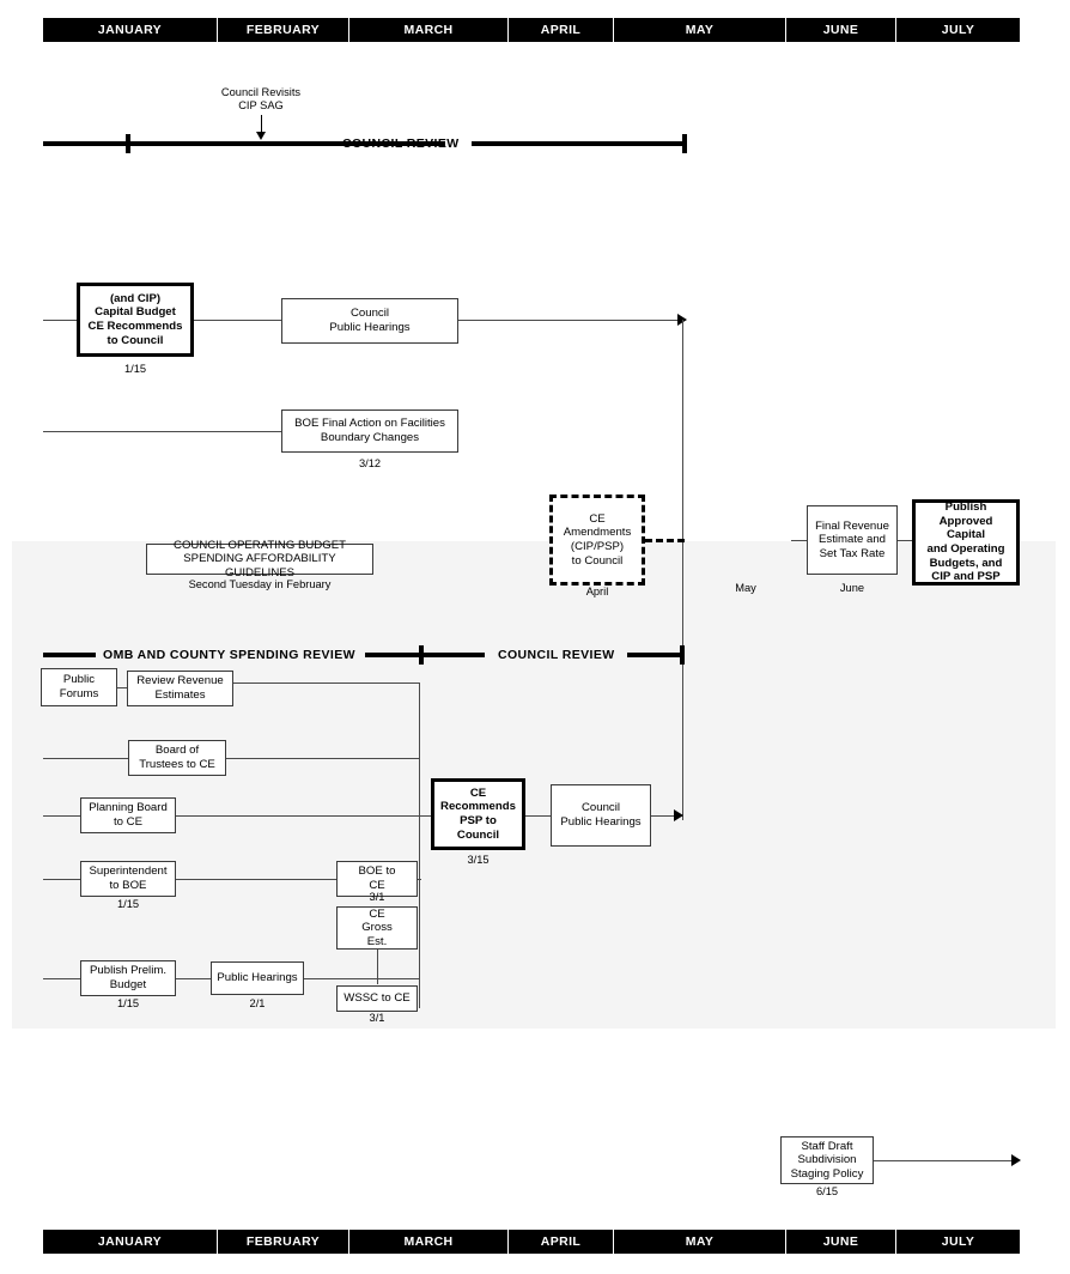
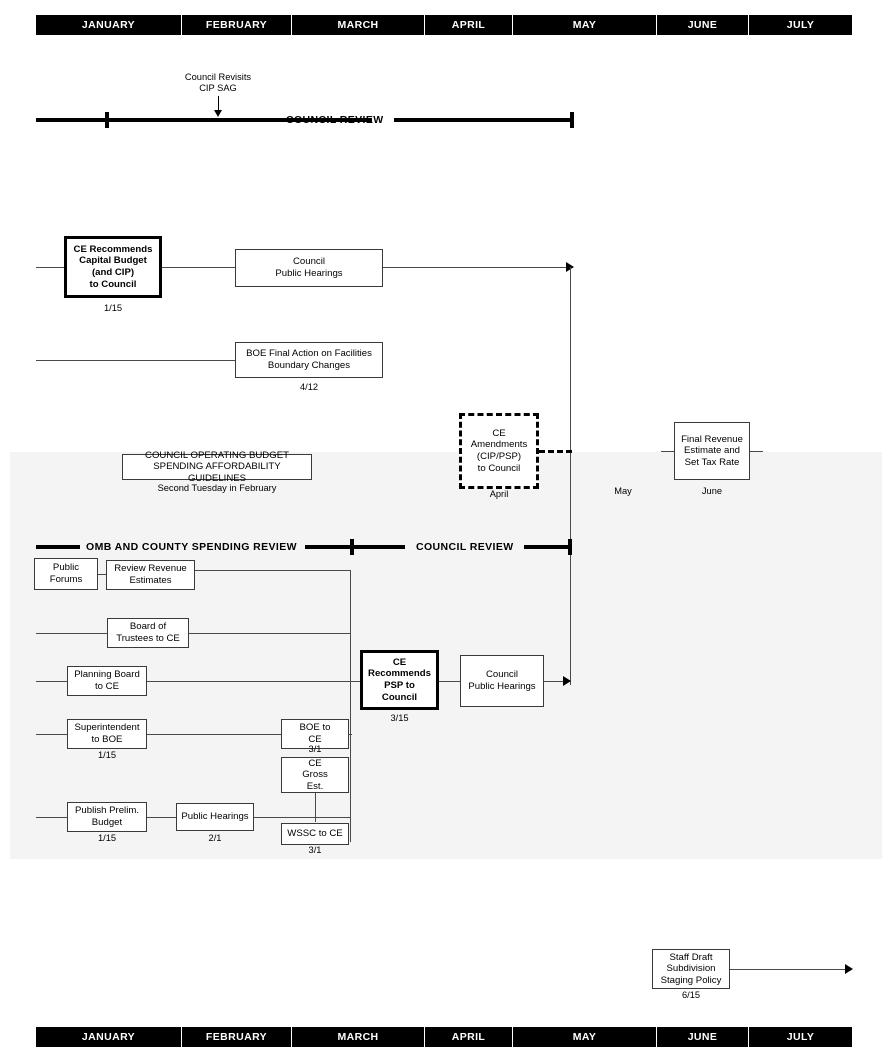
  JANUARY
  FEBRUARY
  MARCH
  APRIL
  MAY
  JUNE
  JULY
  COUNCIL REVIEW
  Council Revisits
  CIP SAG
- (and CIP)
+ CE Recommends
  Capital Budget
- CE Recommends
+ (and CIP)
  to Council
  1/15
  Council
  Public Hearings
  BOE Final Action on Facilities
  Boundary Changes
- 3/12
+ 4/12
  CE
  Amendments
  (CIP/PSP)
  to Council
  April
  May
  Final Revenue
  Estimate and
  Set Tax Rate
  June
- Publish
- Approved Capital
- and Operating
- Budgets, and
- CIP and PSP
  COUNCIL OPERATING BUDGET
  SPENDING AFFORDABILITY GUIDELINES
  Second Tuesday in February
  OMB AND COUNTY SPENDING REVIEW
  COUNCIL REVIEW
  Public
  Forums
  Review Revenue
  Estimates
  Board of
  Trustees to CE
  Planning Board
  to CE
  Superintendent
  to BOE
  1/15
  BOE to
  CE
  3/1
  CE
  Gross
  Est.
  Publish Prelim.
  Budget
  1/15
  Public Hearings
  2/1
  WSSC to CE
  3/1
  CE
  Recommends
  PSP to
  Council
  3/15
  Council
  Public Hearings
  Staff Draft
  Subdivision
  Staging Policy
  6/15
  JANUARY
  FEBRUARY
  MARCH
  APRIL
  MAY
  JUNE
  JULY
